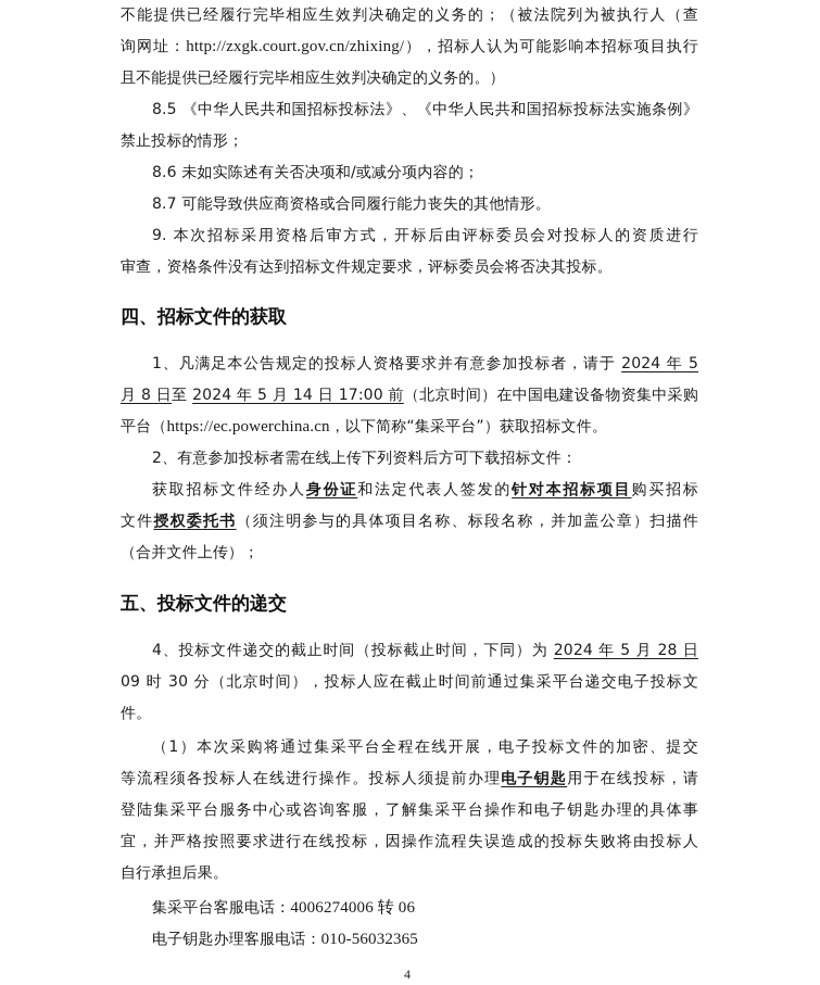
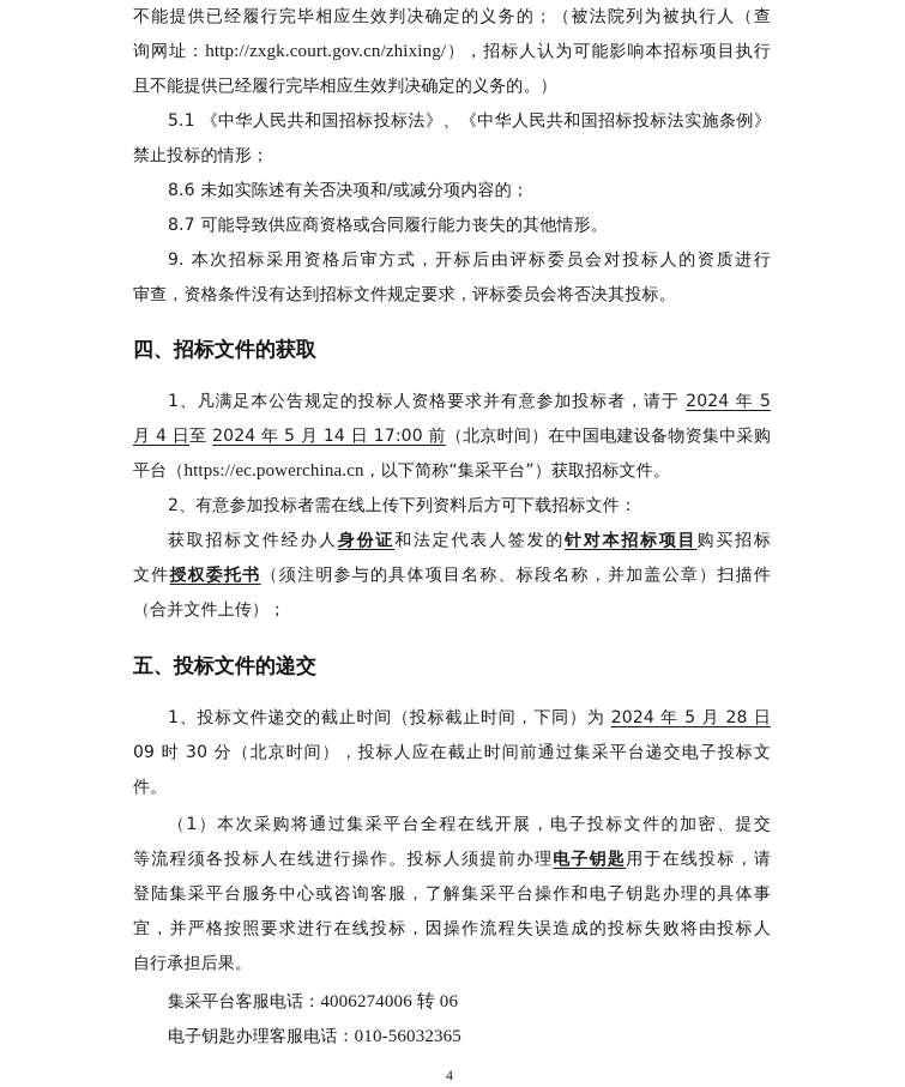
  不能提供已经履行完毕相应生效判决确定的义务的；（被法院列为被执行人（查
  询网址：http://zxgk.court.gov.cn/zhixing/），招标人认为可能影响本招标项目执行
  且不能提供已经履行完毕相应生效判决确定的义务的。）
- 8.5 《中华人民共和国招标投标法》、《中华人民共和国招标投标法实施条例》
+ 5.1 《中华人民共和国招标投标法》、《中华人民共和国招标投标法实施条例》
  禁止投标的情形；
  8.6 未如实陈述有关否决项和/或减分项内容的；
  8.7 可能导致供应商资格或合同履行能力丧失的其他情形。
  9. 本次招标采用资格后审方式，开标后由评标委员会对投标人的资质进行
  审查，资格条件没有达到招标文件规定要求，评标委员会将否决其投标。
  四、招标文件的获取
  1、凡满足本公告规定的投标人资格要求并有意参加投标者，请于 2024 年 5
- 月 8 日至 2024 年 5 月 14 日 17:00 前（北京时间）在中国电建设备物资集中采购
+ 月 4 日至 2024 年 5 月 14 日 17:00 前（北京时间）在中国电建设备物资集中采购
  平台（https://ec.powerchina.cn，以下简称“集采平台”）获取招标文件。
  2、有意参加投标者需在线上传下列资料后方可下载招标文件：
  获取招标文件经办人身份证和法定代表人签发的针对本招标项目购买招标
  文件授权委托书（须注明参与的具体项目名称、标段名称，并加盖公章）扫描件
  （合并文件上传）；
  五、投标文件的递交
- 4、投标文件递交的截止时间（投标截止时间，下同）为 2024 年 5 月 28 日
+ 1、投标文件递交的截止时间（投标截止时间，下同）为 2024 年 5 月 28 日
  09 时 30 分（北京时间），投标人应在截止时间前通过集采平台递交电子投标文
  件。
  （1）本次采购将通过集采平台全程在线开展，电子投标文件的加密、提交
  等流程须各投标人在线进行操作。投标人须提前办理电子钥匙用于在线投标，请
  登陆集采平台服务中心或咨询客服，了解集采平台操作和电子钥匙办理的具体事
  宜，并严格按照要求进行在线投标，因操作流程失误造成的投标失败将由投标人
  自行承担后果。
  集采平台客服电话：4006274006 转 06
  电子钥匙办理客服电话：010-56032365
  4
